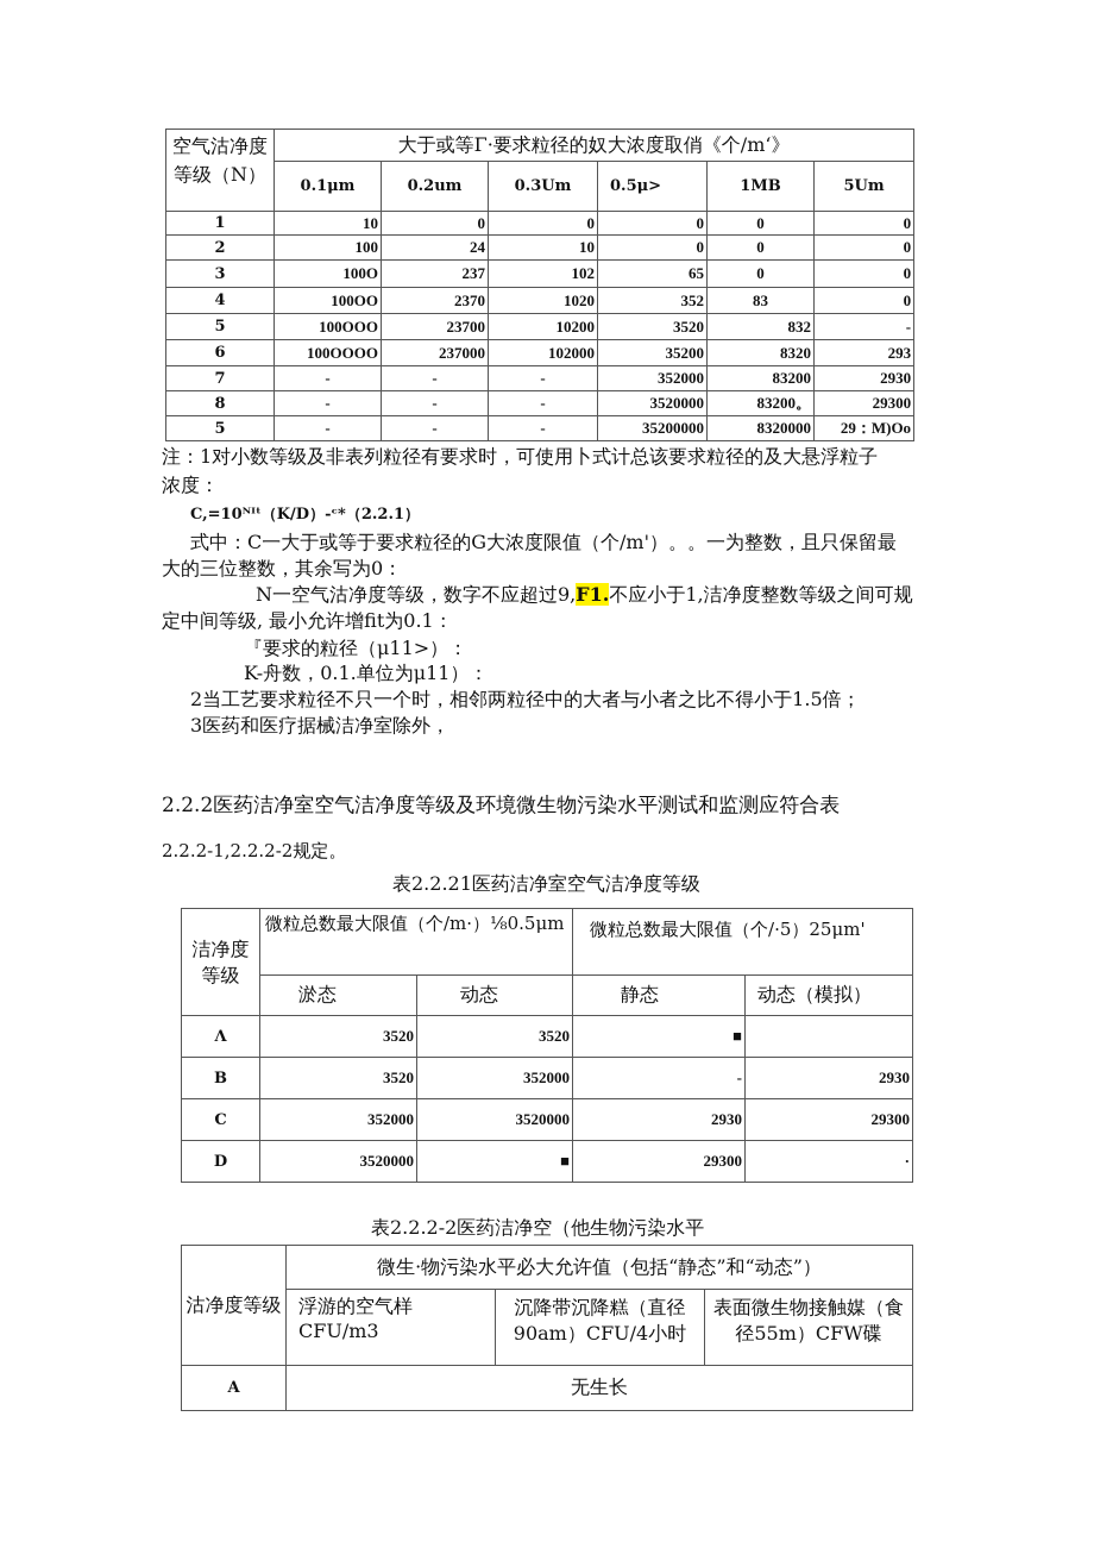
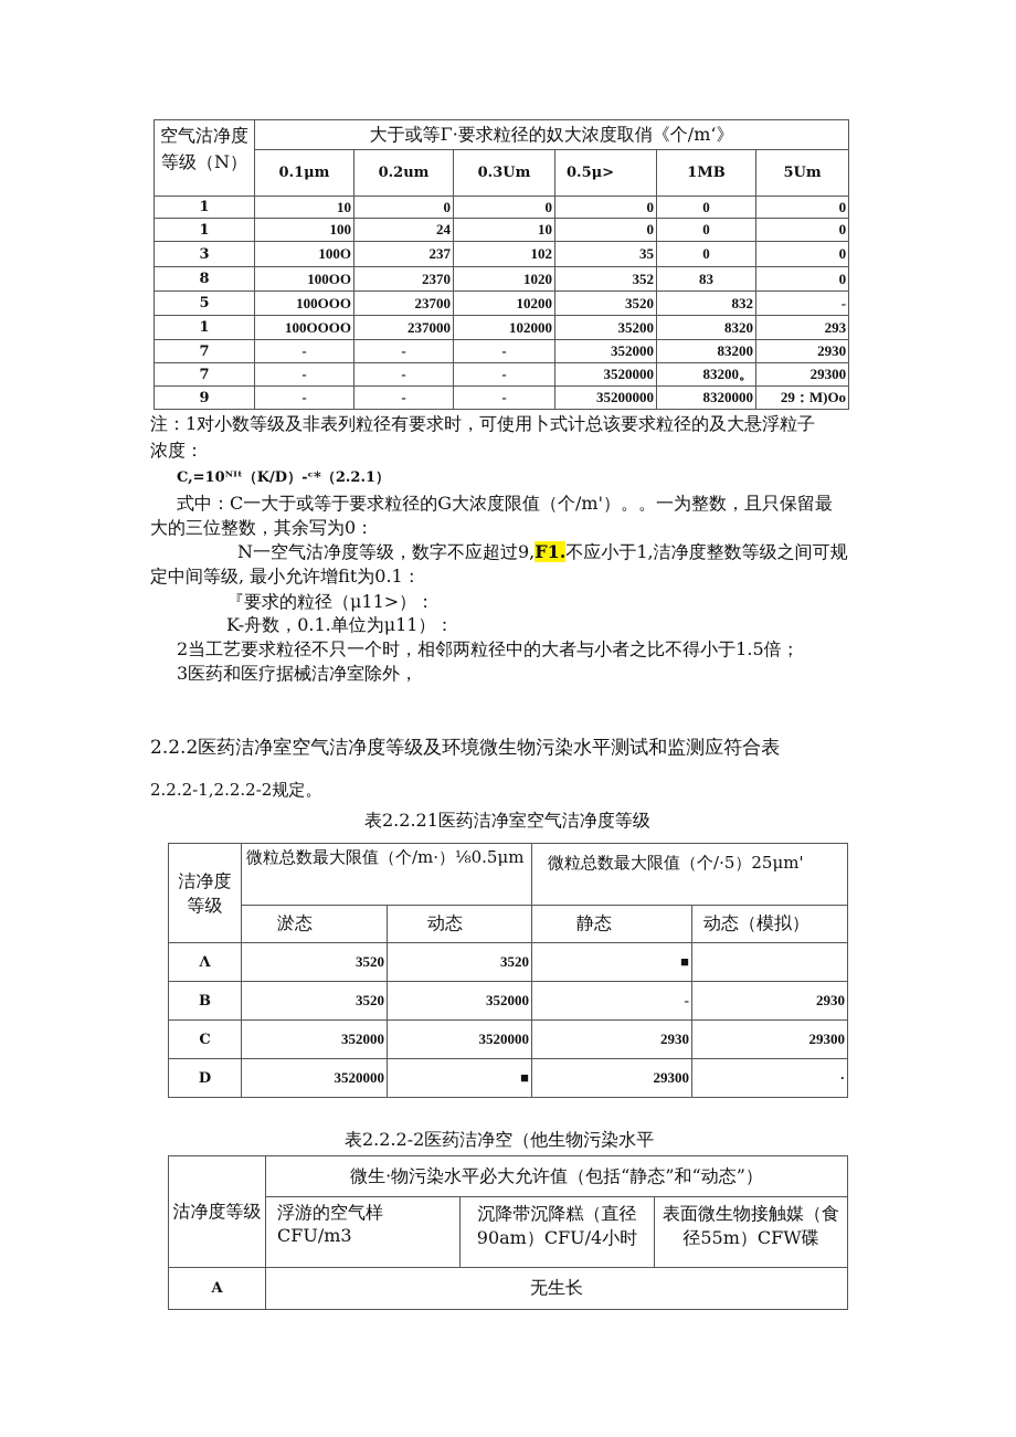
  空气沽净度等级（N）	大于或等Γ·要求粒径的奴大浓度取俏《个/m‘》
  0.1μm	0.2um	0.3Um	0.5μ>	1MB	5Um
  1	10	0	0	0	0	0
- 2	100	24	10	0	0	0
+ 1	100	24	10	0	0	0
- 3	100O	237	102	65	0	0
+ 3	100O	237	102	35	0	0
- 4	100OO	2370	1020	352	83	0
+ 8	100OO	2370	1020	352	83	0
  5	100OOO	23700	10200	3520	832	-
- 6	100OOOO	237000	102000	35200	8320	293
+ 1	100OOOO	237000	102000	35200	8320	293
  7	-	-	-	352000	83200	2930
- 8	-	-	-	3520000	83200。	29300
+ 7	-	-	-	3520000	83200。	29300
- 5	-	-	-	35200000	8320000	29：M)Oo
+ 9	-	-	-	35200000	8320000	29：M)Oo
  注：1对小数等级及非表列粒径有要求时，可使用卜式计总该要求粒径的及大悬浮粒子
  浓度：
  C,=10ᴺᴵᵗ（K/D）-ᶜ*（2.2.1）
  式中：C一大于或等于要求粒径的G大浓度限值（个/m'）。。一为整数，且只保留最
  大的三位整数，其余写为0：
  N一空气沽净度等级，数字不应超过9,F1.不应小于1,洁净度整数等级之间可规
  定中间等级, 最小允许增fit为0.1：
  『要求的粒径（μ11>）：
  K-舟数，0.1.单位为μ11）：
  2当工艺要求粒径不只一个时，相邻两粒径中的大者与小者之比不得小于1.5倍；
  3医药和医疗据械洁净室除外，
  2.2.2医药洁净室空气洁净度等级及环境微生物污染水平测试和监测应符合表
  2.2.2-1,2.2.2-2规定。
  表2.2.21医药洁净室空气洁净度等级
  洁净度等级	微粒总数最大限值（个/m·）⅛0.5μm	微粒总数最大限值（个/·5）25μm'
  淤态	动态	静态	动态（模拟）
  Λ	3520	3520	■
  B	3520	352000	-	2930
  C	352000	3520000	2930	29300
  D	3520000	■	29300	·
  表2.2.2-2医药洁净空（他生物污染水平
  沽净度等级	微生·物污染水平必大允许值（包括“静态”和“动态”）
  浮游的空气样CFU/m3	沉降带沉降糕（直径90am）CFU/4小时	表面微生物接触媒（食径55m）CFW碟
  A	无生长
